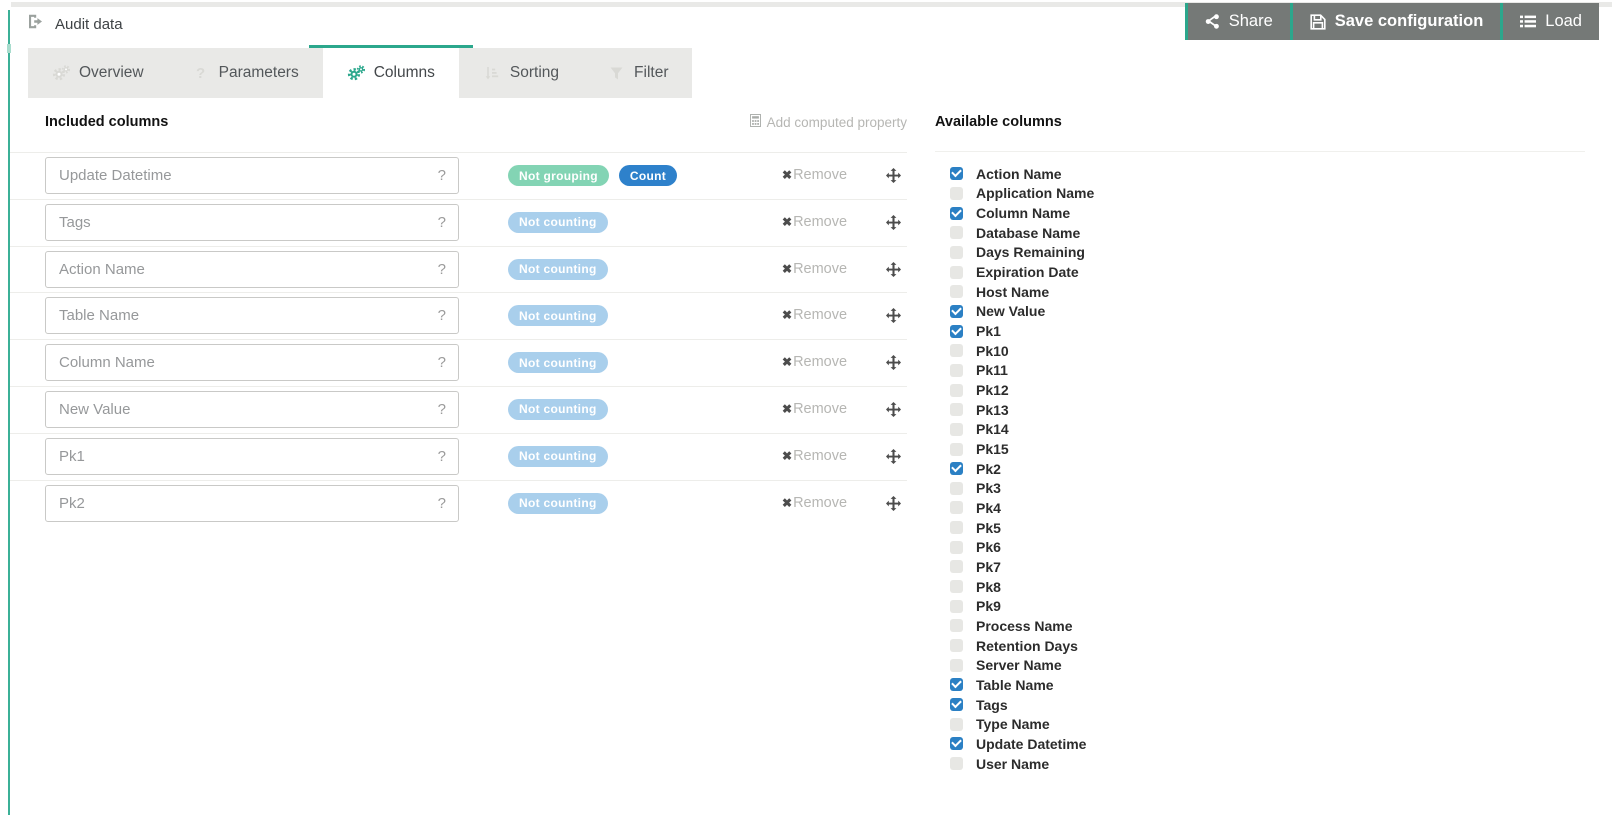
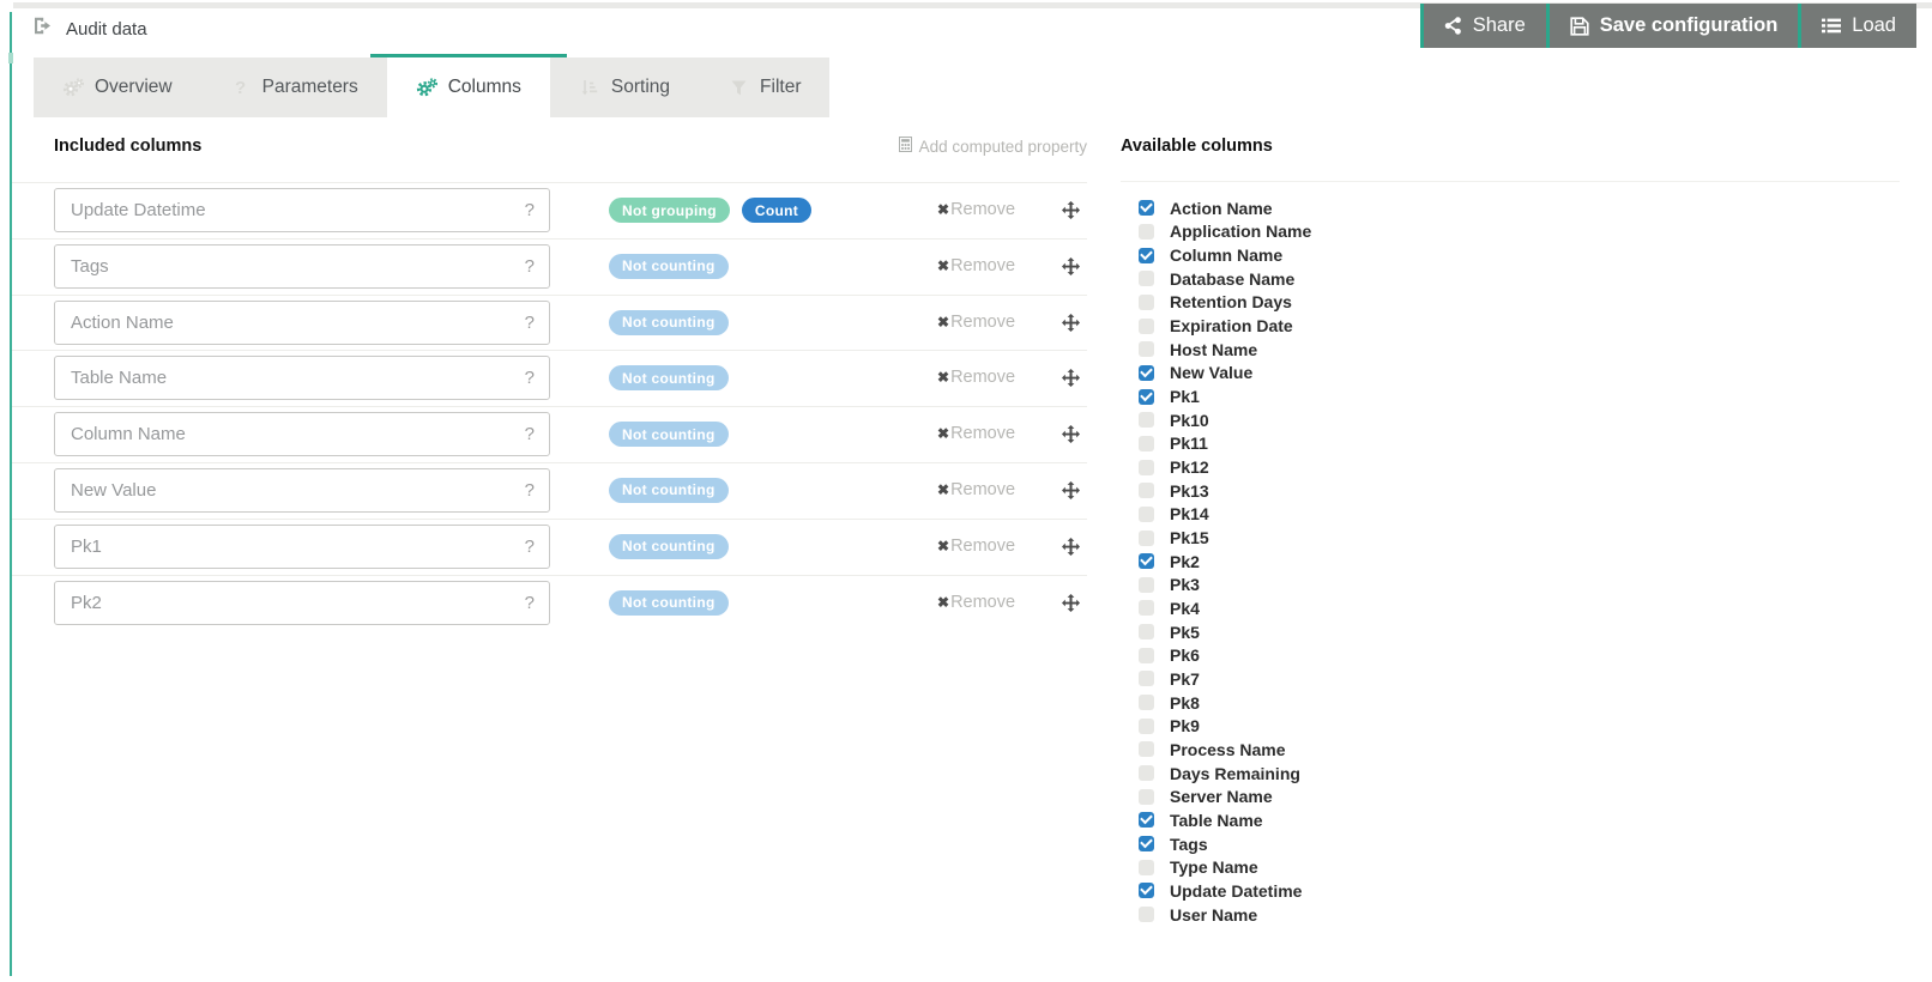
  Audit data
  Share
  Save configuration
  Load
  Overview
  Parameters
  Columns
  Sorting
  Filter
  Included columns
  Add computed property
  Update Datetime
  ?
  Not grouping
  Count
  ✖
  Remove
  Tags
  ?
  Not counting
  ✖
  Remove
  Action Name
  ?
  Not counting
  ✖
  Remove
  Table Name
  ?
  Not counting
  ✖
  Remove
  Column Name
  ?
  Not counting
  ✖
  Remove
  New Value
  ?
  Not counting
  ✖
  Remove
  Pk1
  ?
  Not counting
  ✖
  Remove
  Pk2
  ?
  Not counting
  ✖
  Remove
  Available columns
  Action Name
  Application Name
  Column Name
  Database Name
- Days Remaining
+ Retention Days
  Expiration Date
  Host Name
  New Value
  Pk1
  Pk10
  Pk11
  Pk12
  Pk13
  Pk14
  Pk15
  Pk2
  Pk3
  Pk4
  Pk5
  Pk6
  Pk7
  Pk8
  Pk9
  Process Name
- Retention Days
+ Days Remaining
  Server Name
  Table Name
  Tags
  Type Name
  Update Datetime
  User Name
